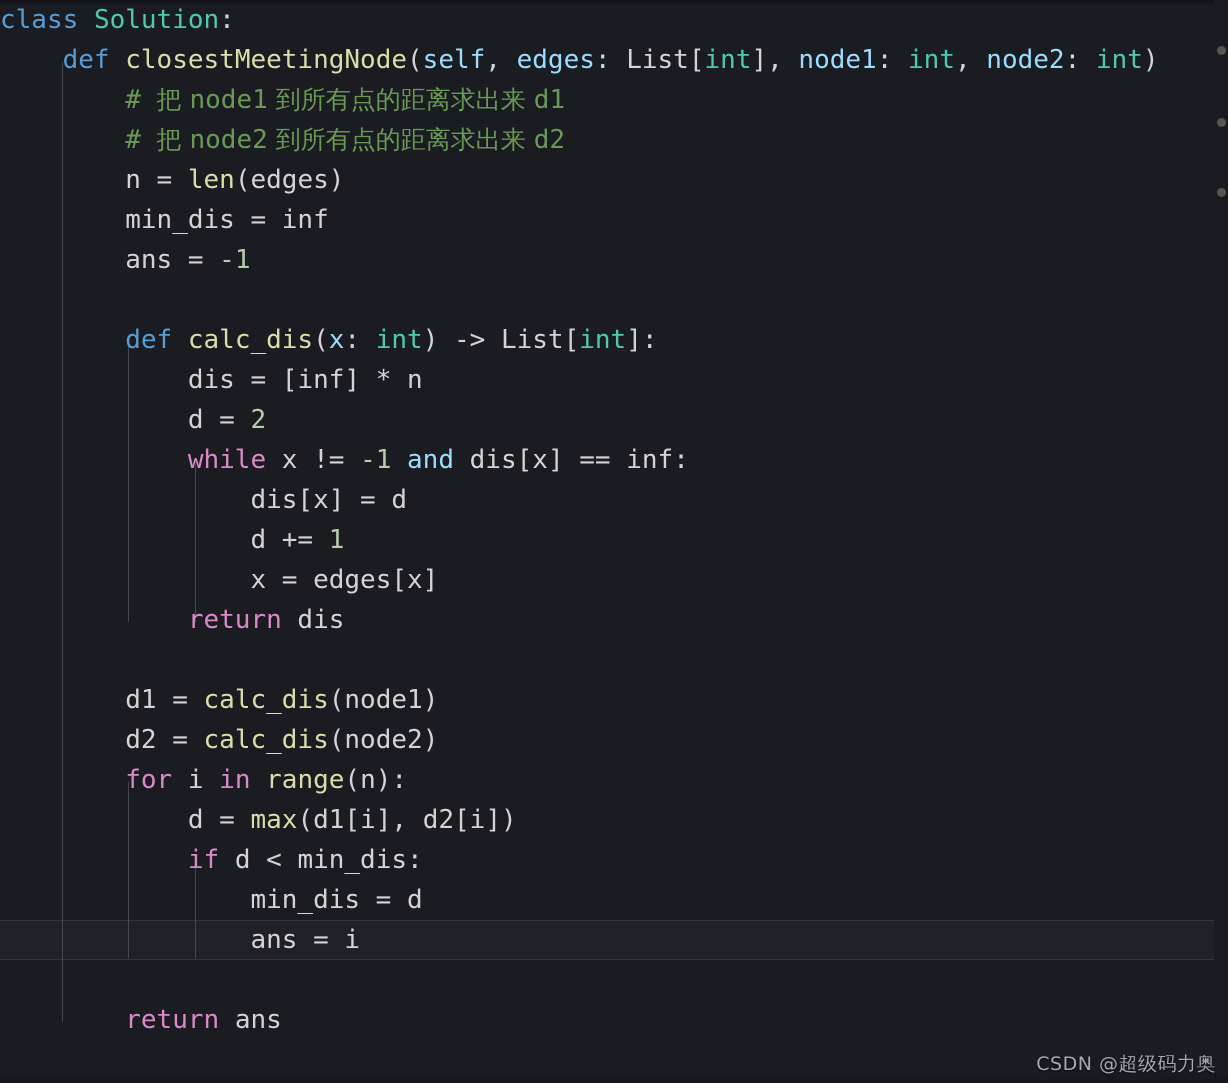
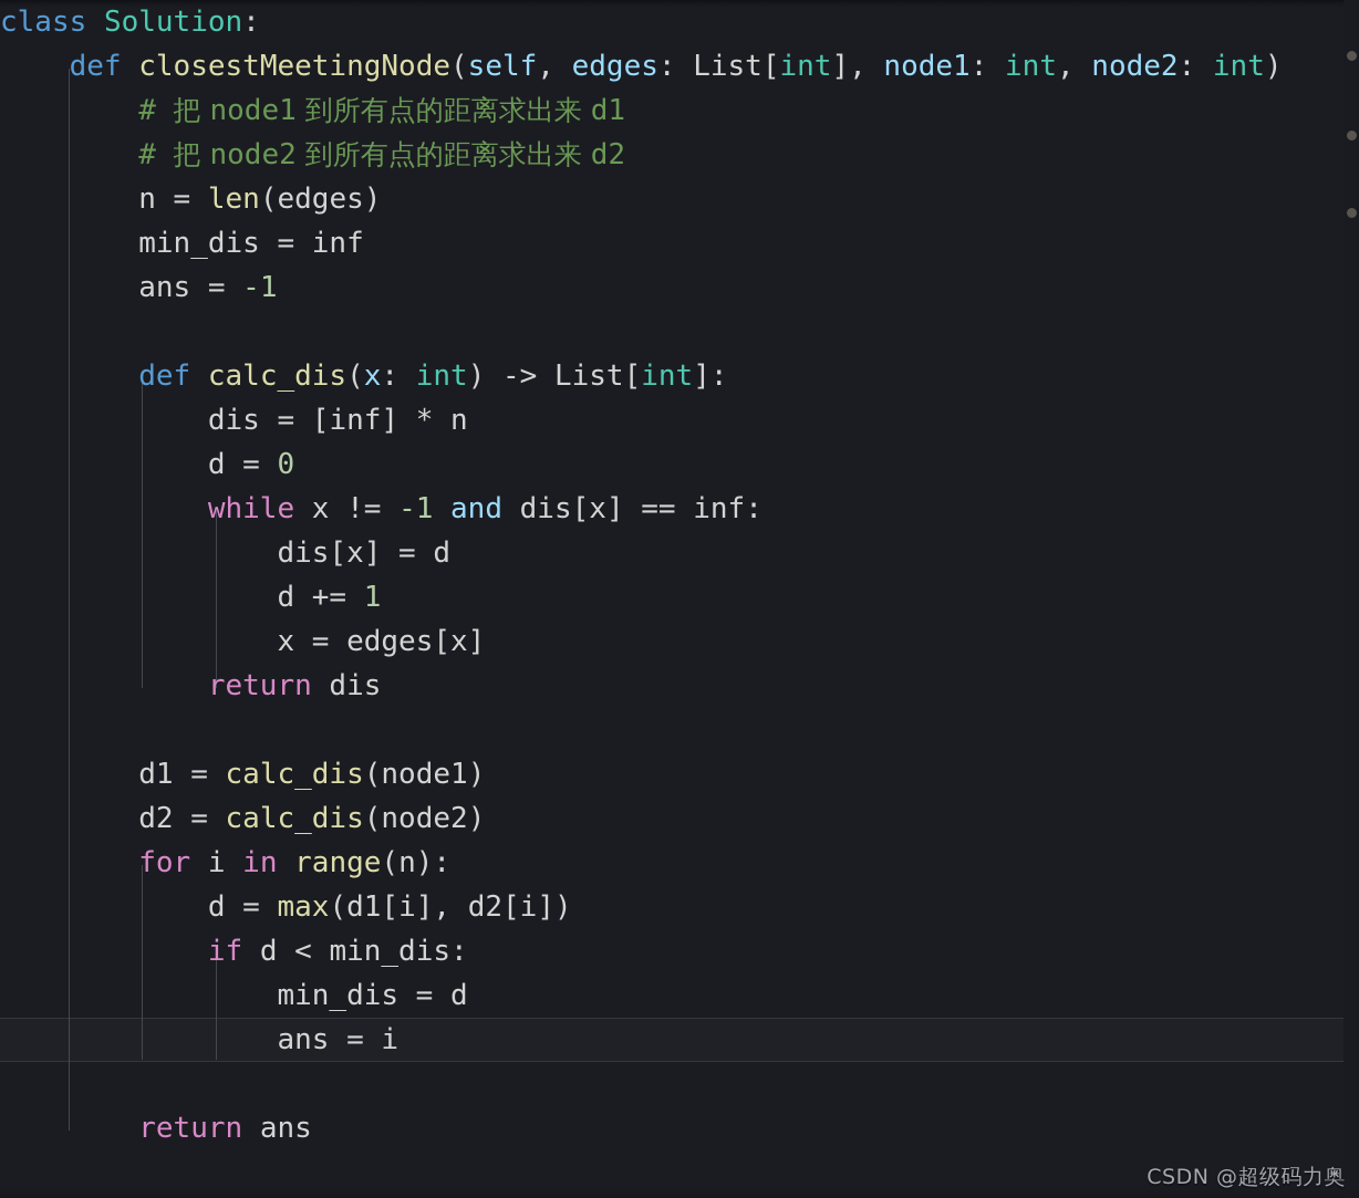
  class Solution:
  def closestMeetingNode(self, edges: List[int], node1: int, node2: int)
  # 把 node1 到所有点的距离求出来 d1
  # 把 node2 到所有点的距离求出来 d2
  n = len(edges)
  min_dis = inf
  ans = -1
  def calc_dis(x: int) -> List[int]:
  dis = [inf] * n
- d = 2
+ d = 0
  while x != -1 and dis[x] == inf:
  dis[x] = d
  d += 1
  x = edges[x]
  return dis
  d1 = calc_dis(node1)
  d2 = calc_dis(node2)
  for i in range(n):
  d = max(d1[i], d2[i])
  if d < min_dis:
  min_dis = d
  ans = i
  return ans
  CSDN @超级码力奥
